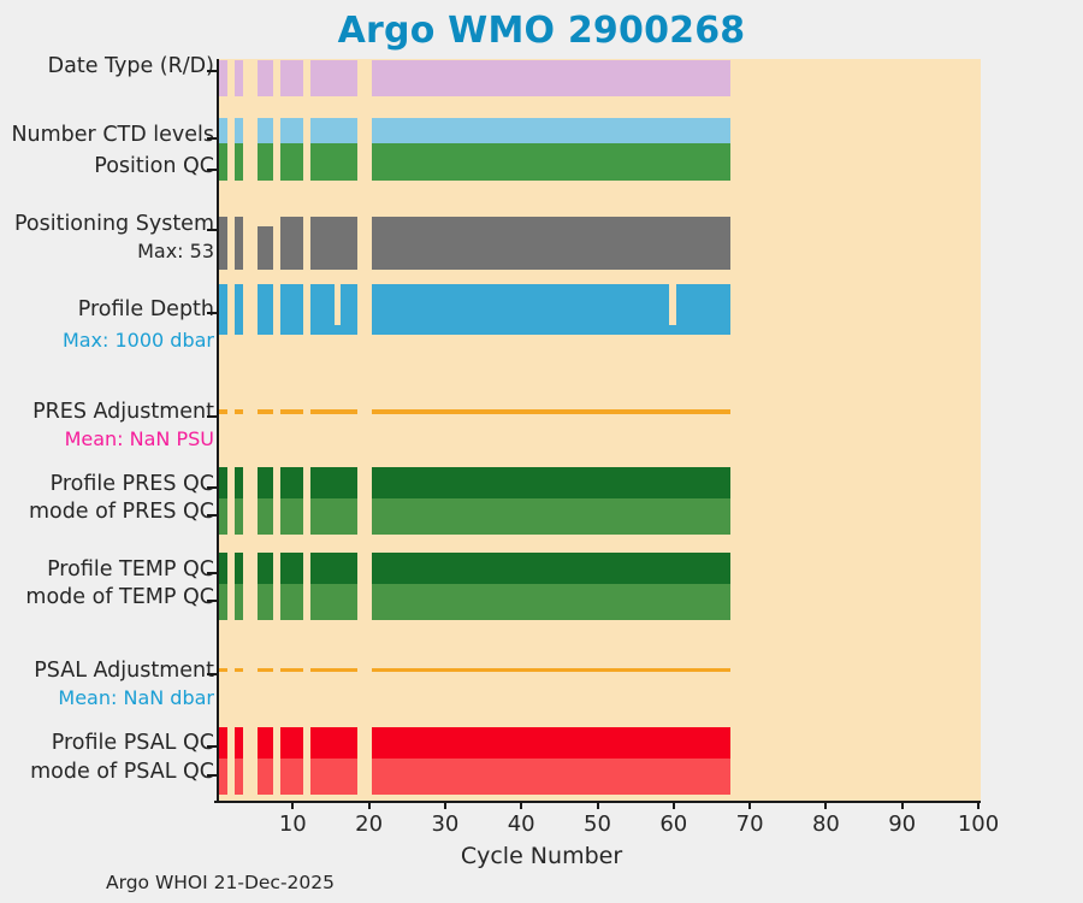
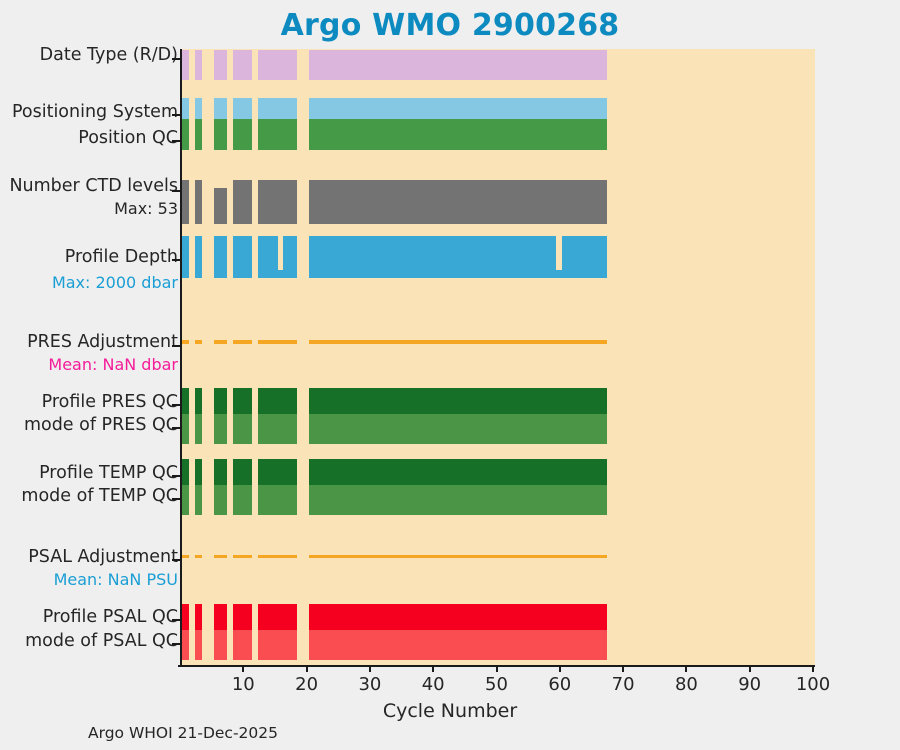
  Argo WMO 2900268
  Date Type (R/D)
- Number CTD levels
+ Positioning System
  Position QC
- Positioning System
+ Number CTD levels
  Max: 53
  Profile Depth
- Max: 1000 dbar
+ Max: 2000 dbar
  PRES Adjustment
- Mean: NaN PSU
+ Mean: NaN dbar
  Profile PRES QC
  mode of PRES QC
  Profile TEMP QC
  mode of TEMP QC
  PSAL Adjustment
- Mean: NaN dbar
+ Mean: NaN PSU
  Profile PSAL QC
  mode of PSAL QC
  10
  20
  30
  40
  50
  60
  70
  80
  90
  100
  Cycle Number
  Argo WHOI 21-Dec-2025
